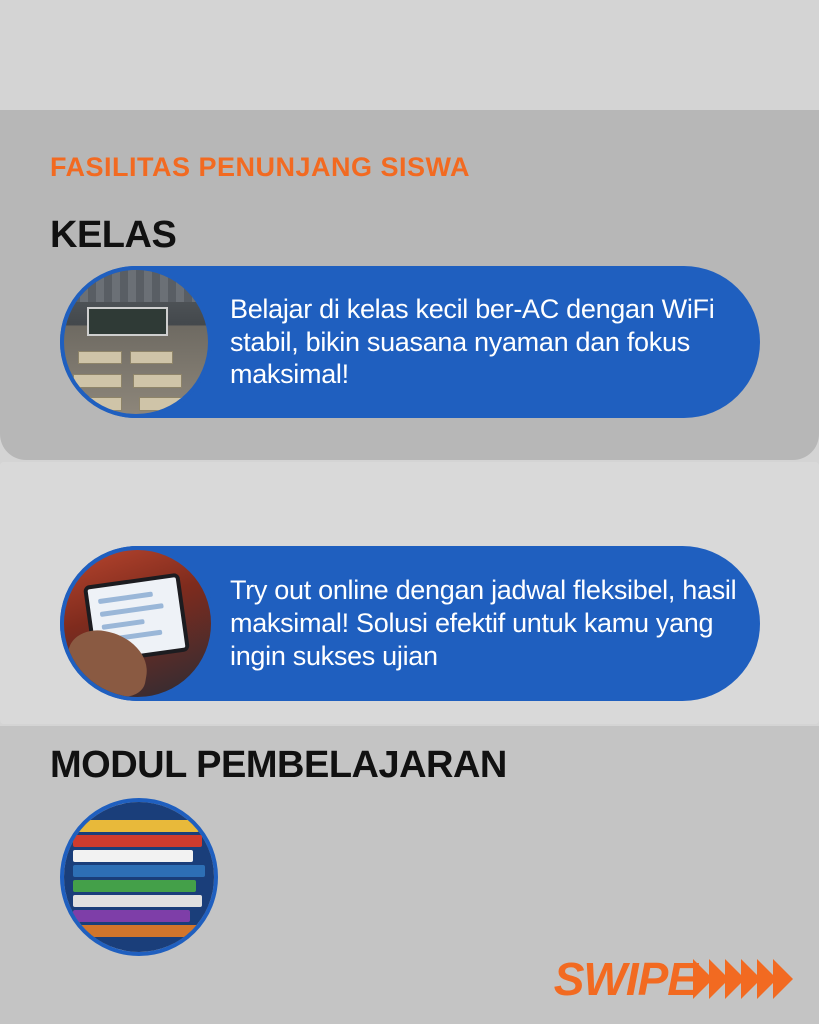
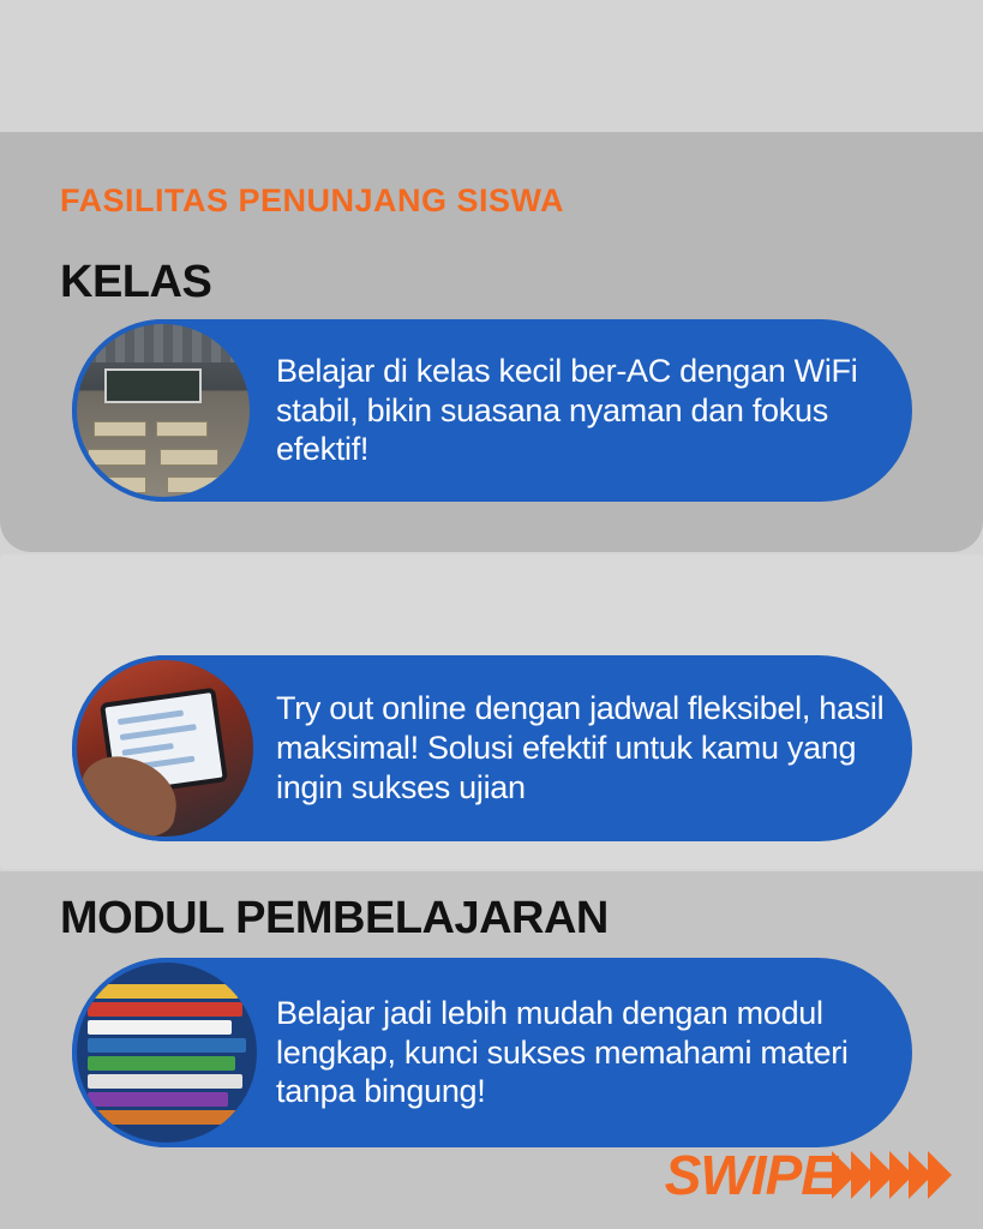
  FASILITAS PENUNJANG SISWA
  KELAS
- Belajar di kelas kecil ber-AC dengan WiFi stabil, bikin suasana nyaman dan fokus maksimal!
+ Belajar di kelas kecil ber-AC dengan WiFi stabil, bikin suasana nyaman dan fokus efektif!
  Try out online dengan jadwal fleksibel, hasil maksimal! Solusi efektif untuk kamu yang ingin sukses ujian
  MODUL PEMBELAJARAN
+ Belajar jadi lebih mudah dengan modul lengkap, kunci sukses memahami materi tanpa bingung!
  SWIPE
